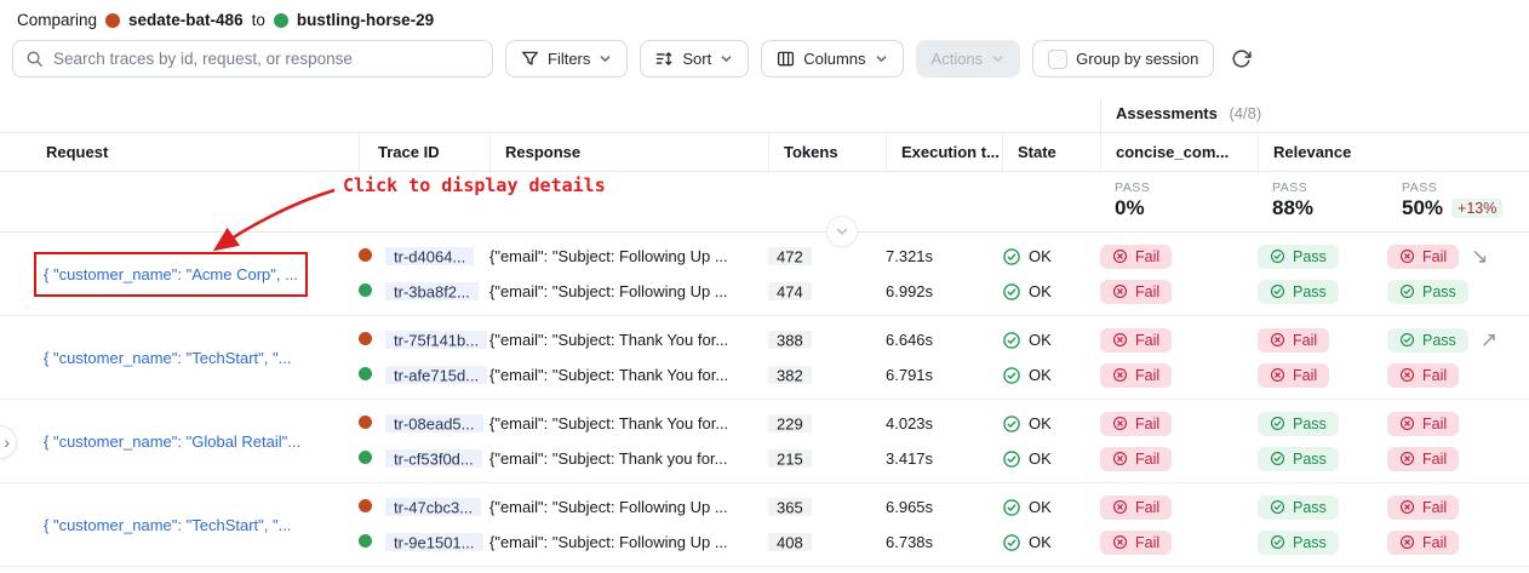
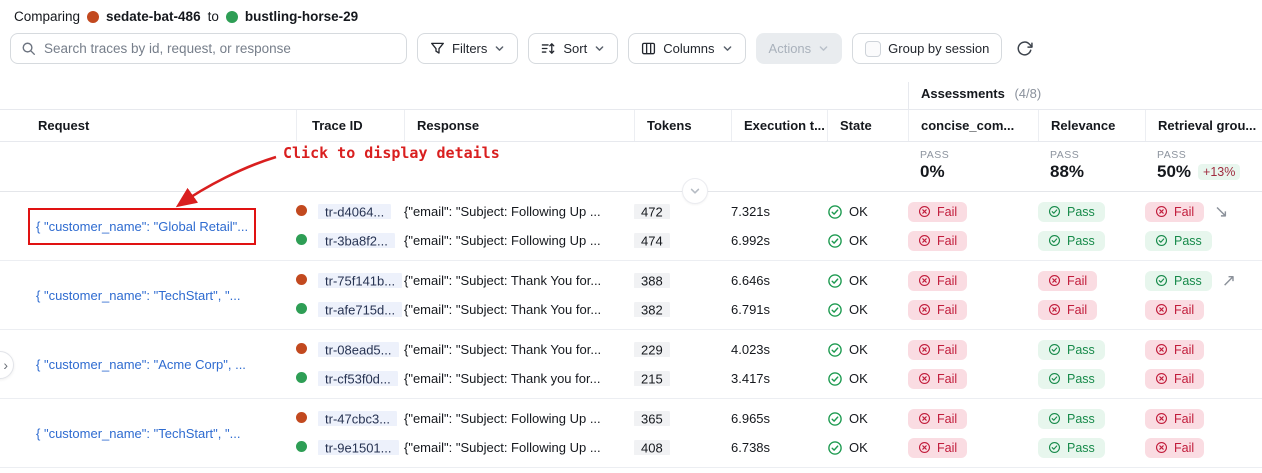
  Comparing
  sedate-bat-486
  to
  bustling-horse-29
  Search traces by id, request, or response
  Filters
  Sort
  Columns
  Actions
  Group by session
  Assessments (4/8)
  Request
  Trace ID
  Response
  Tokens
  Execution t...
  State
  concise_com...
  Relevance
+ Retrieval grou...
  PASS
  0%
  PASS
  88%
  PASS
  50%
  +13%
- { "customer_name": "Acme Corp", ...
+ { "customer_name": "Global Retail"...
  tr-d4064...
  {"email": "Subject: Following Up ...
  472
  7.321s
  OK
  Fail
  Pass
  Fail
  ↘
  tr-3ba8f2...
  {"email": "Subject: Following Up ...
  474
  6.992s
  OK
  Fail
  Pass
  Pass
  { "customer_name": "TechStart", "...
  tr-75f141b...
  {"email": "Subject: Thank You for...
  388
  6.646s
  OK
  Fail
  Fail
  Pass
  ↗
  tr-afe715d...
  {"email": "Subject: Thank You for...
  382
  6.791s
  OK
  Fail
  Fail
  Fail
- { "customer_name": "Global Retail"...
+ { "customer_name": "Acme Corp", ...
  tr-08ead5...
  {"email": "Subject: Thank You for...
  229
  4.023s
  OK
  Fail
  Pass
  Fail
  tr-cf53f0d...
  {"email": "Subject: Thank you for...
  215
  3.417s
  OK
  Fail
  Pass
  Fail
  { "customer_name": "TechStart", "...
  tr-47cbc3...
  {"email": "Subject: Following Up ...
  365
  6.965s
  OK
  Fail
  Pass
  Fail
  tr-9e1501...
  {"email": "Subject: Following Up ...
  408
  6.738s
  OK
  Fail
  Pass
  Fail
  Click to display details
  ›
